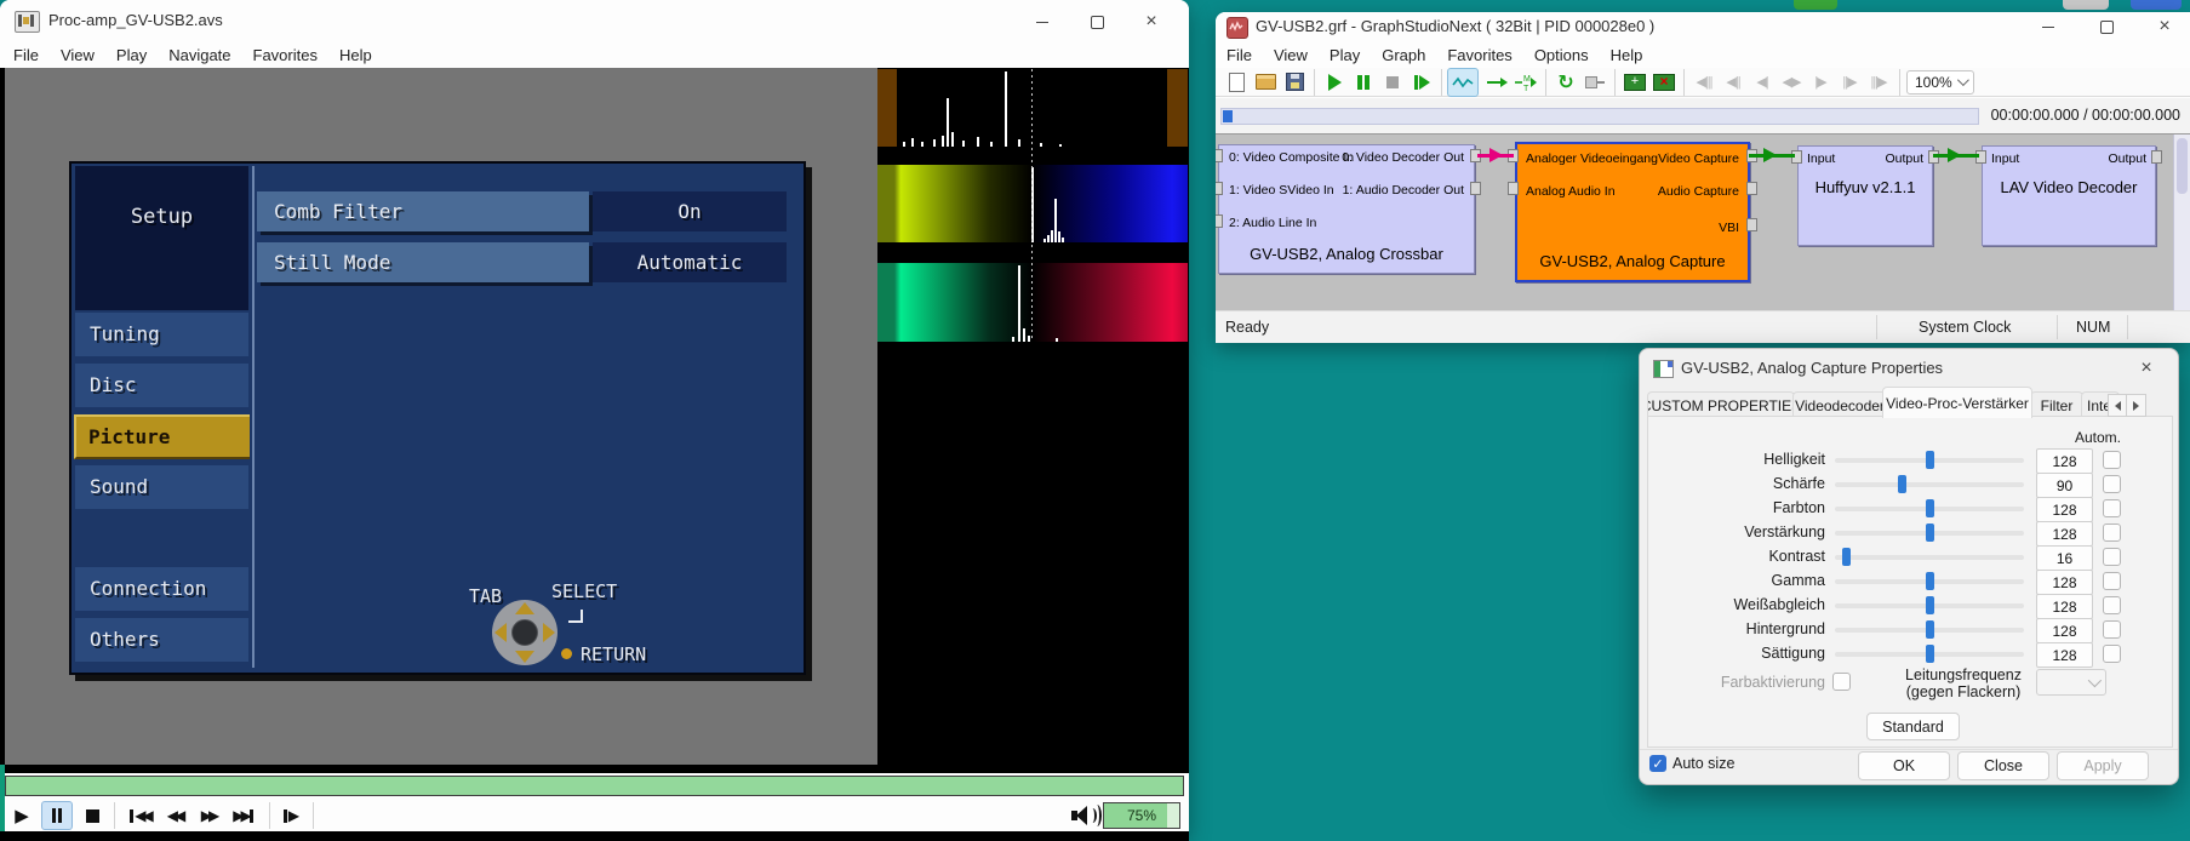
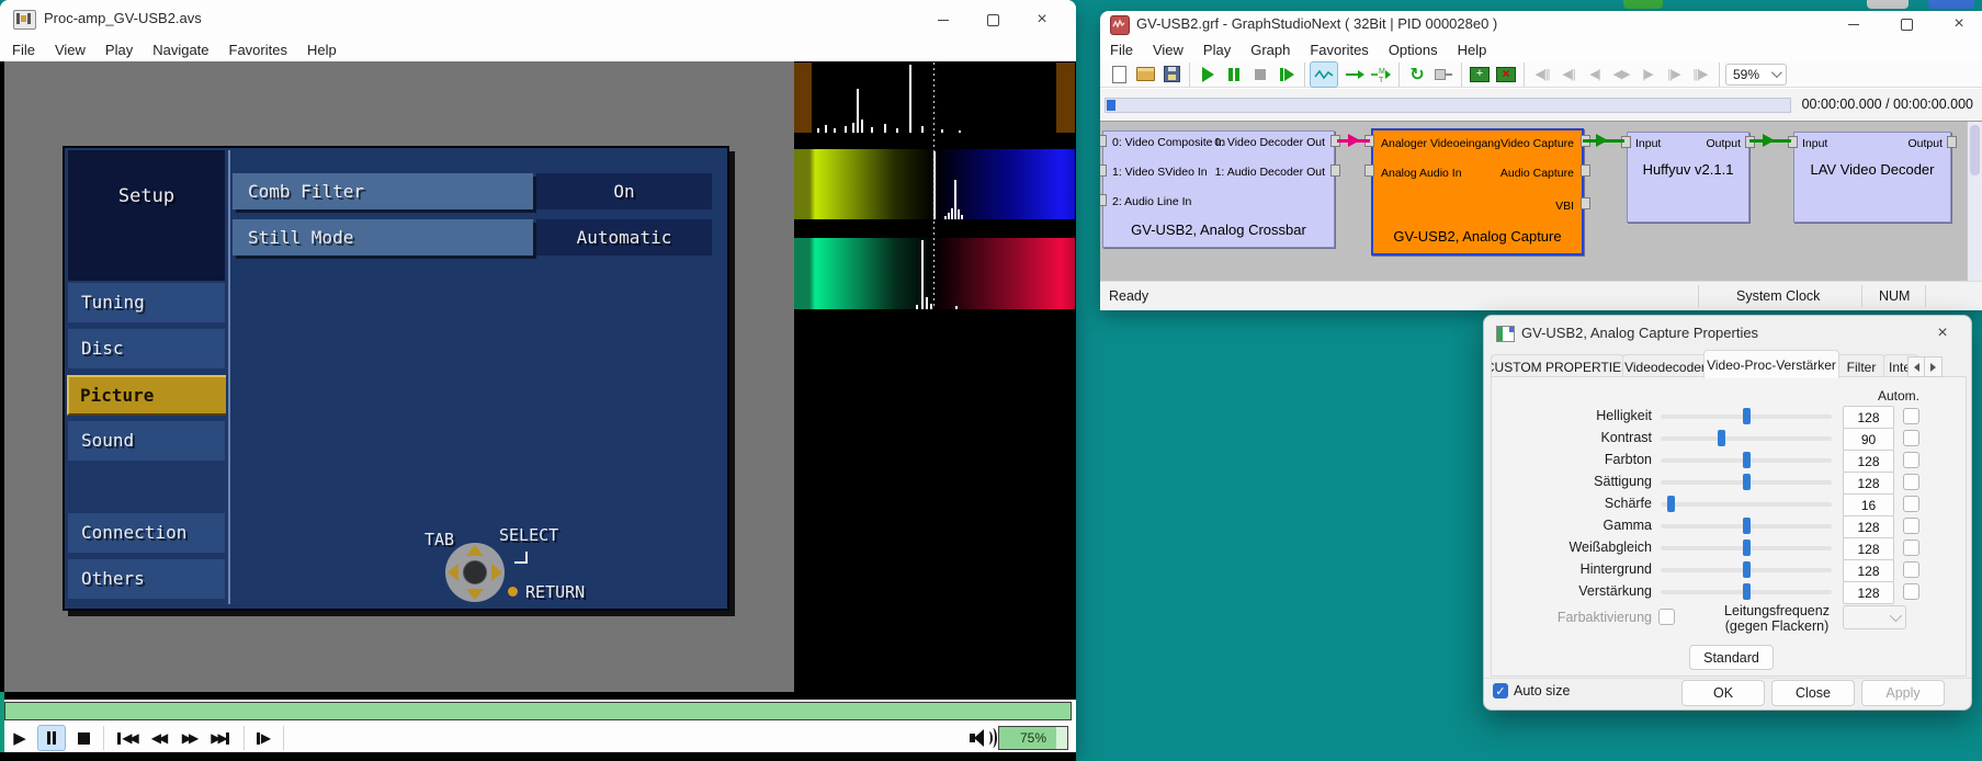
  Proc-amp_GV-USB2.avs
  ×
  File
  View
  Play
  Navigate
  Favorites
  Help
  Setup
  Tuning
  Disc
  Picture
  Sound
  Connection
  Others
  Comb Filter
  On
  Still Mode
  Automatic
  TAB
  SELECT
  RETURN
  ▶
  ◀◀
  ◀◀
  ▶▶
  ▶▶
  ▶
  75%
  GV-USB2.grf - GraphStudioNext ( 32Bit | PID 000028e0 )
  ×
  File
  View
  Play
  Graph
  Favorites
  Options
  Help
  ↻
  +
  ×
  ◀|||
  ◀||
  ◀|
  ◀▶
  |▶
  ||▶
  |||▶
- 100%
+ 59%
  00:00:00.000 / 00:00:00.000
  0: Video Composite In
  1: Video SVideo In
  2: Audio Line In
  0: Video Decoder Out
  1: Audio Decoder Out
  GV-USB2, Analog Crossbar
  Analoger Videoeingang
  Analog Audio In
  Video Capture
  Audio Capture
  VBI
  GV-USB2, Analog Capture
  Input
  Output
  Huffyuv v2.1.1
  Input
  Output
  LAV Video Decoder
  Ready
  System Clock
  NUM
  GV-USB2, Analog Capture Properties
  ×
  CUSTOM PROPERTIE
  Videodecode
  Video-Proc-Verstärker
  Filter
  Int
  Autom.
  Helligkeit
  128
- Schärfe
+ Kontrast
  90
  Farbton
  128
- Verstärkung
+ Sättigung
  128
- Kontrast
+ Schärfe
  16
  Gamma
  128
  Weißabgleich
  128
  Hintergrund
  128
- Sättigung
+ Verstärkung
  128
  Farbaktivierung
  Leitungsfrequenz
  (gegen Flackern)
  Standard
  ✓
  Auto size
  OK
  Close
  Apply
